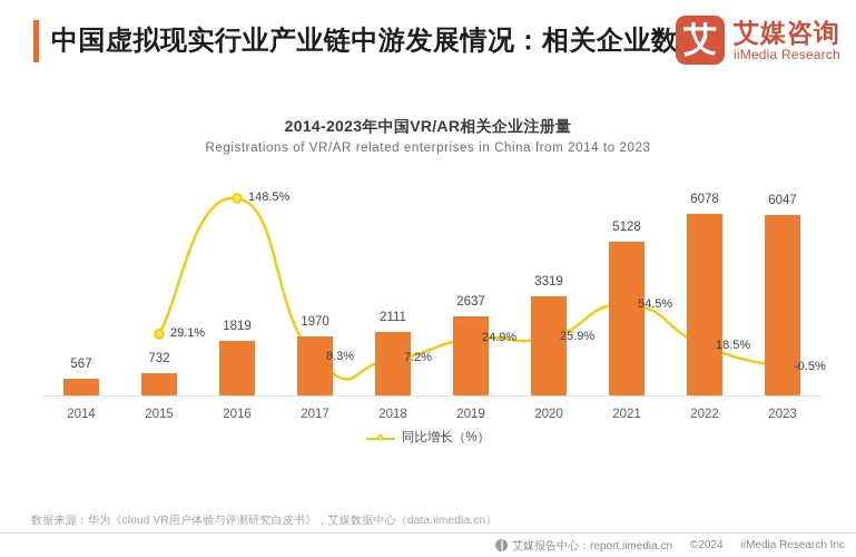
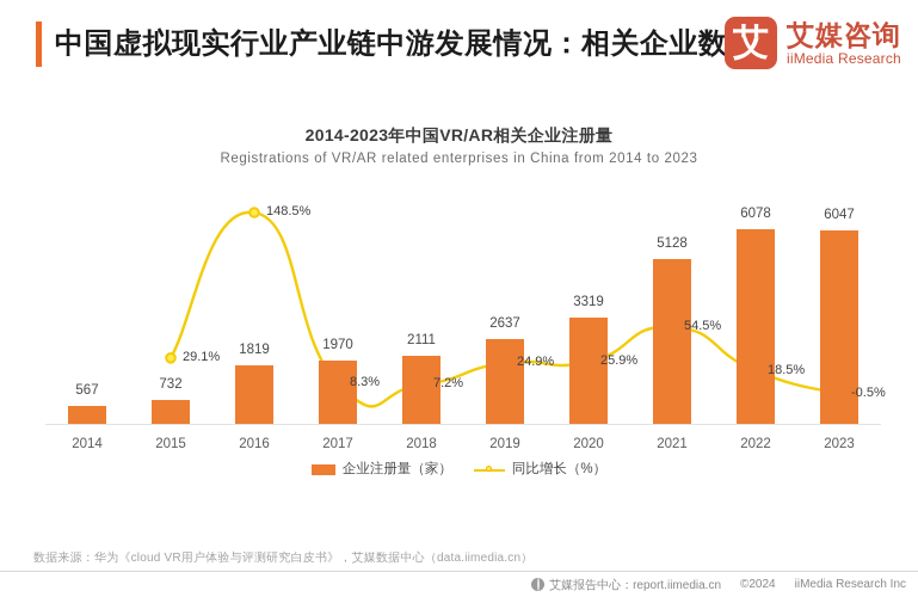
  中国虚拟现实行业产业链中游发展情况：相关企业数
  艾
  艾媒咨询
  iiMedia Research
  2014-2023年中国VR/AR相关企业注册量
  Registrations of VR/AR related enterprises in China from 2014 to 2023
  567
  2014
  732
  2015
  1819
  2016
  1970
  2017
  2111
  2018
  2637
  2019
  3319
  2020
  5128
  2021
  6078
  2022
  6047
  2023
  29.1%
  148.5%
  8.3%
  7.2%
  24.9%
  25.9%
  54.5%
  18.5%
  -0.5%
+ 企业注册量（家）
  同比增长（%）
  数据来源：华为《cloud VR用户体验与评测研究白皮书》，艾媒数据中心（data.iimedia.cn）
  艾媒报告中心：report.iimedia.cn
  ©2024
  iiMedia Research Inc
